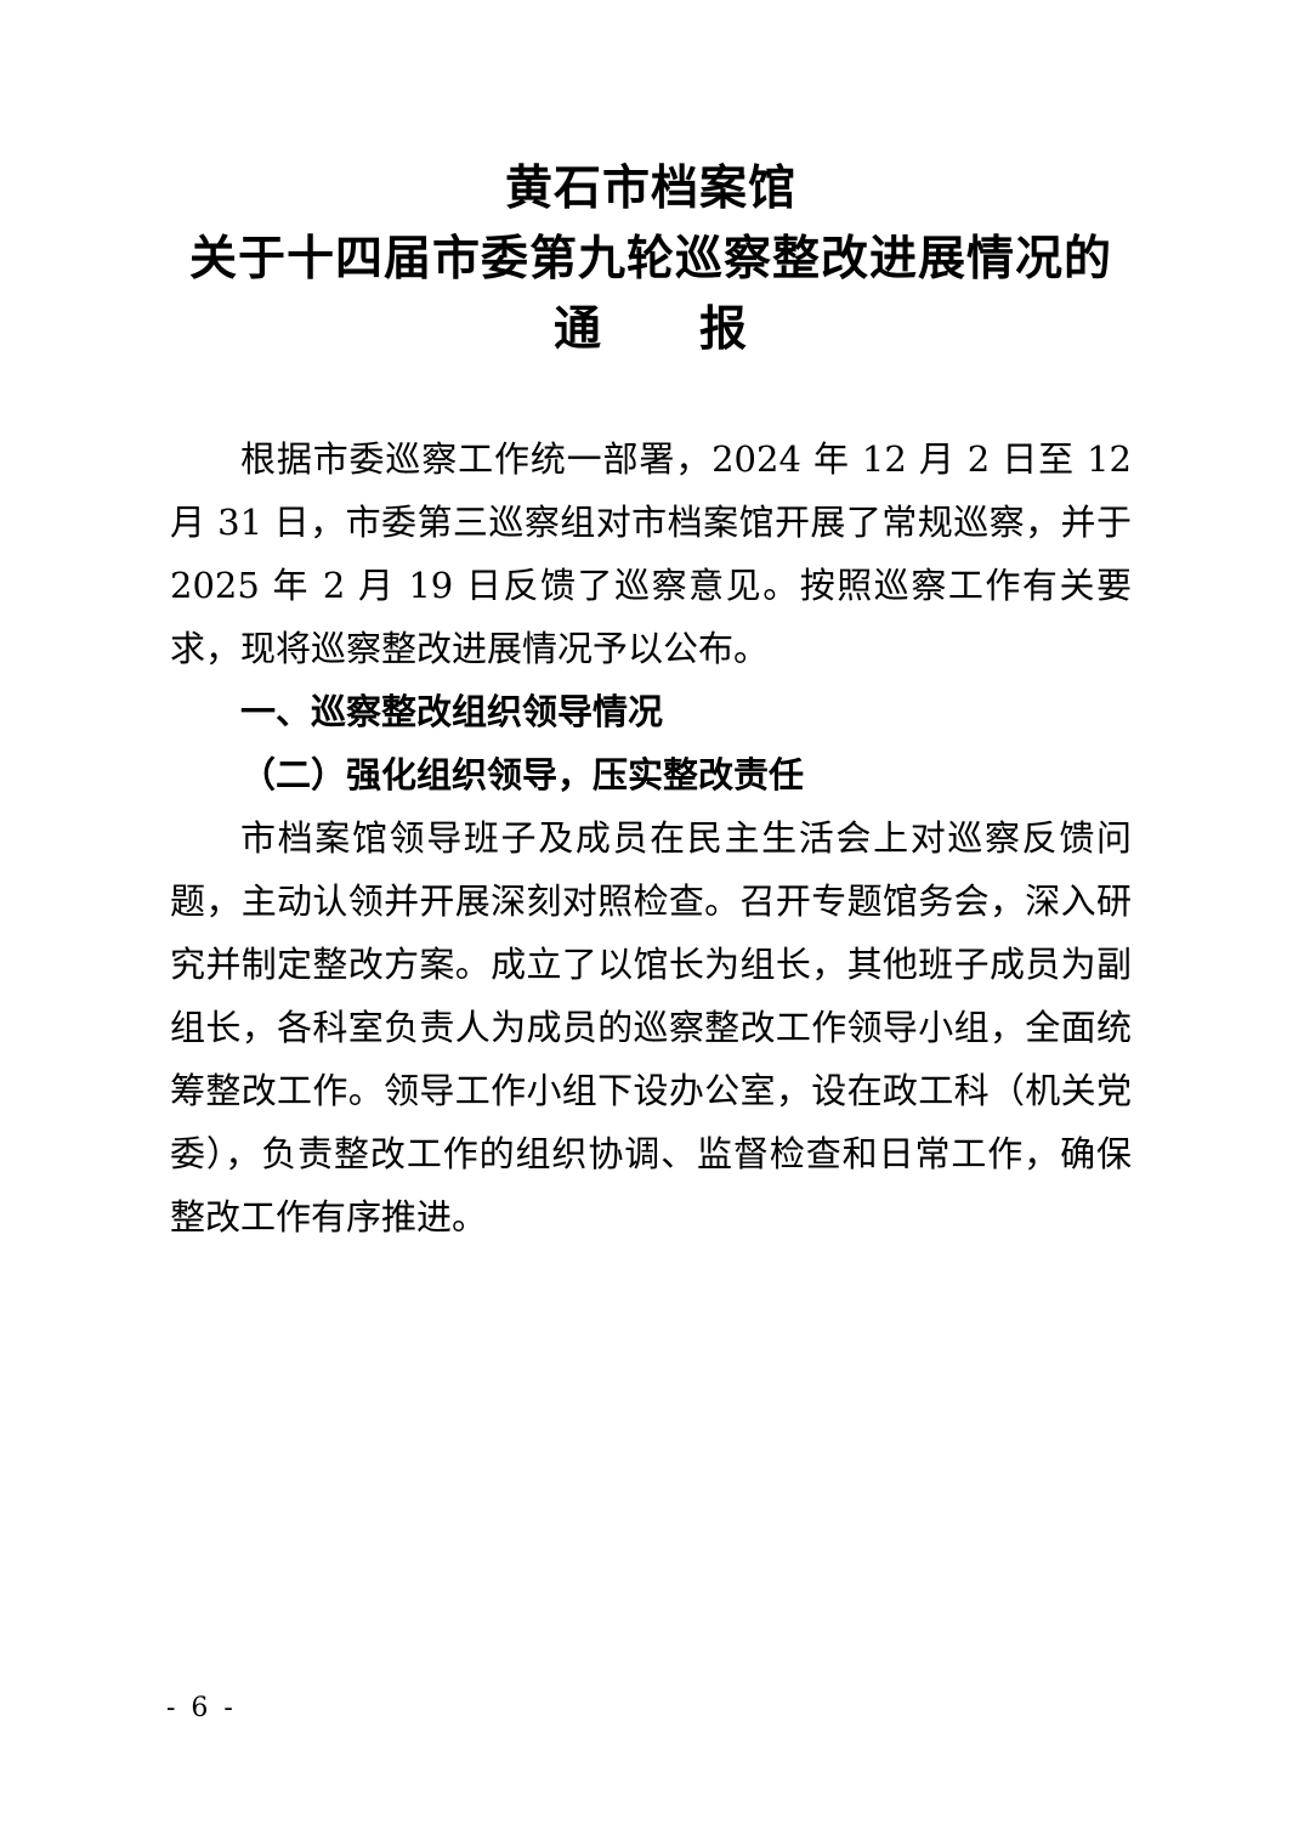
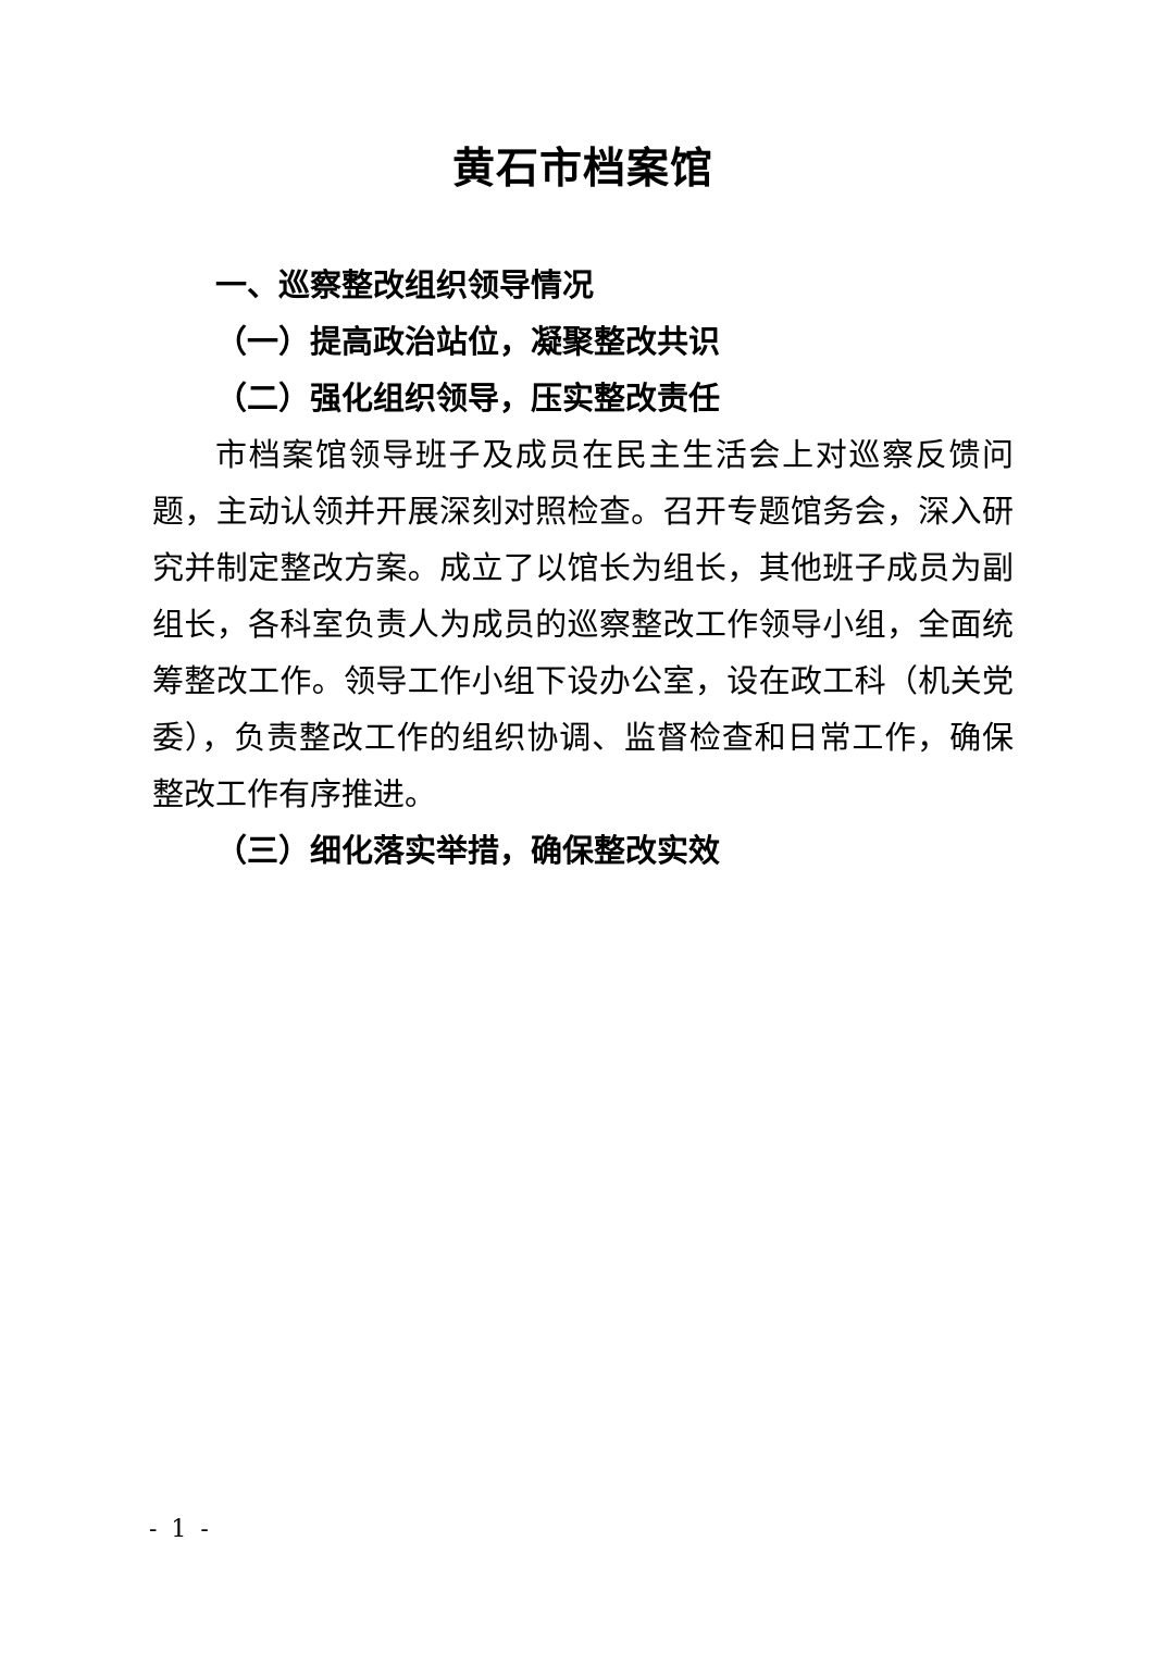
  黄石市档案馆
- 关于十四届市委第九轮巡察整改进展情况的
- 通 报
- 根据市委巡察工作统一部署，2024 年 12 月 2 日至 12 月 31 日，市委第三巡察组对市档案馆开展了常规巡察，并于 2025 年 2 月 19 日反馈了巡察意见。按照巡察工作有关要求，现将巡察整改进展情况予以公布。
  一、巡察整改组织领导情况
+ （一）提高政治站位，凝聚整改共识
  （二）强化组织领导，压实整改责任
  市档案馆领导班子及成员在民主生活会上对巡察反馈问题，主动认领并开展深刻对照检查。召开专题馆务会，深入研究并制定整改方案。成立了以馆长为组长，其他班子成员为副组长，各科室负责人为成员的巡察整改工作领导小组，全面统筹整改工作。领导工作小组下设办公室，设在政工科（机关党委），负责整改工作的组织协调、监督检查和日常工作，确保整改工作有序推进。
+ （三）细化落实举措，确保整改实效
- - 6 -
+ - 1 -
